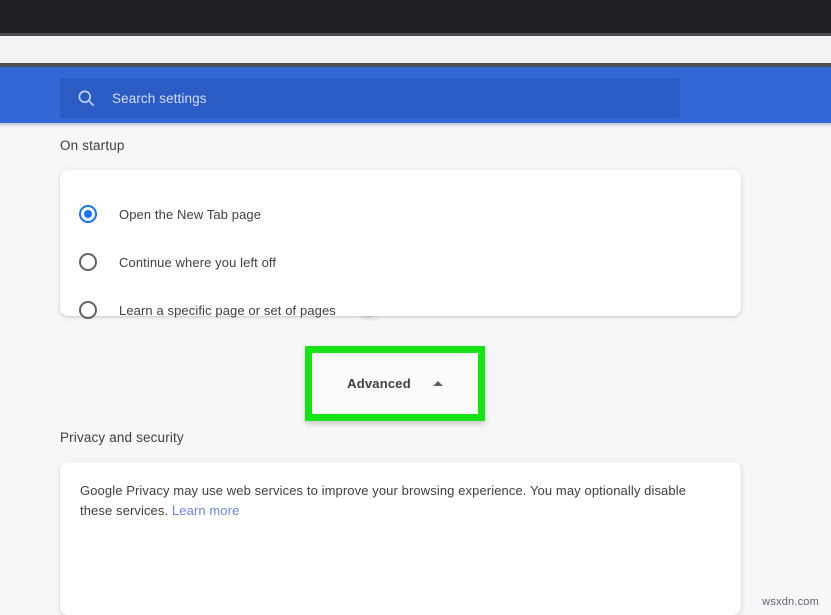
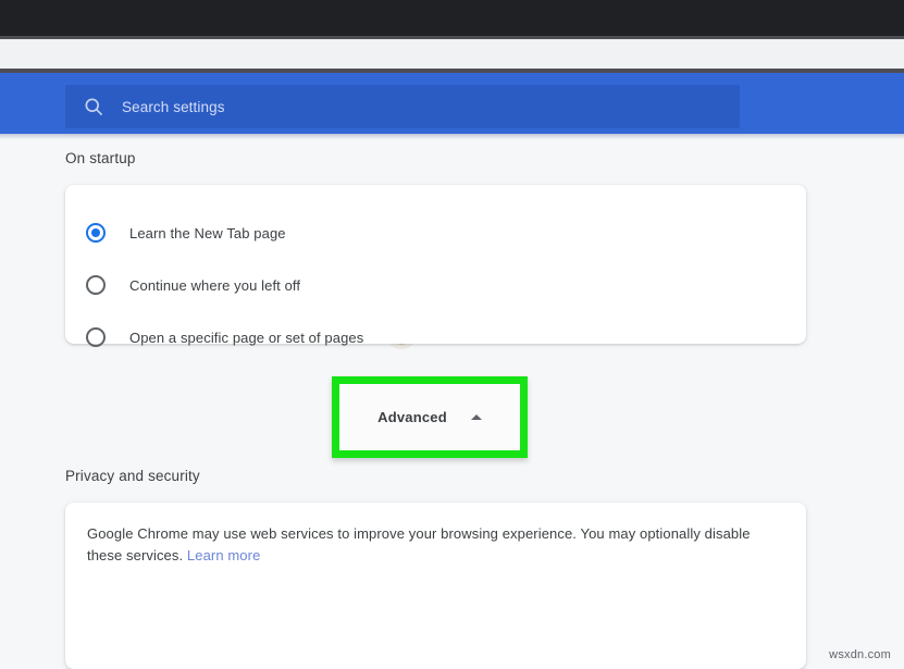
  Search settings
  On startup
- Open the New Tab page
+ Learn the New Tab page
  Continue where you left off
- Learn a specific page or set of pages
+ Open a specific page or set of pages
  Advanced
  Privacy and security
- Google Privacy may use web services to improve your browsing experience. You may optionally disable these services. Learn more
+ Google Chrome may use web services to improve your browsing experience. You may optionally disable these services. Learn more
  wsxdn.com
